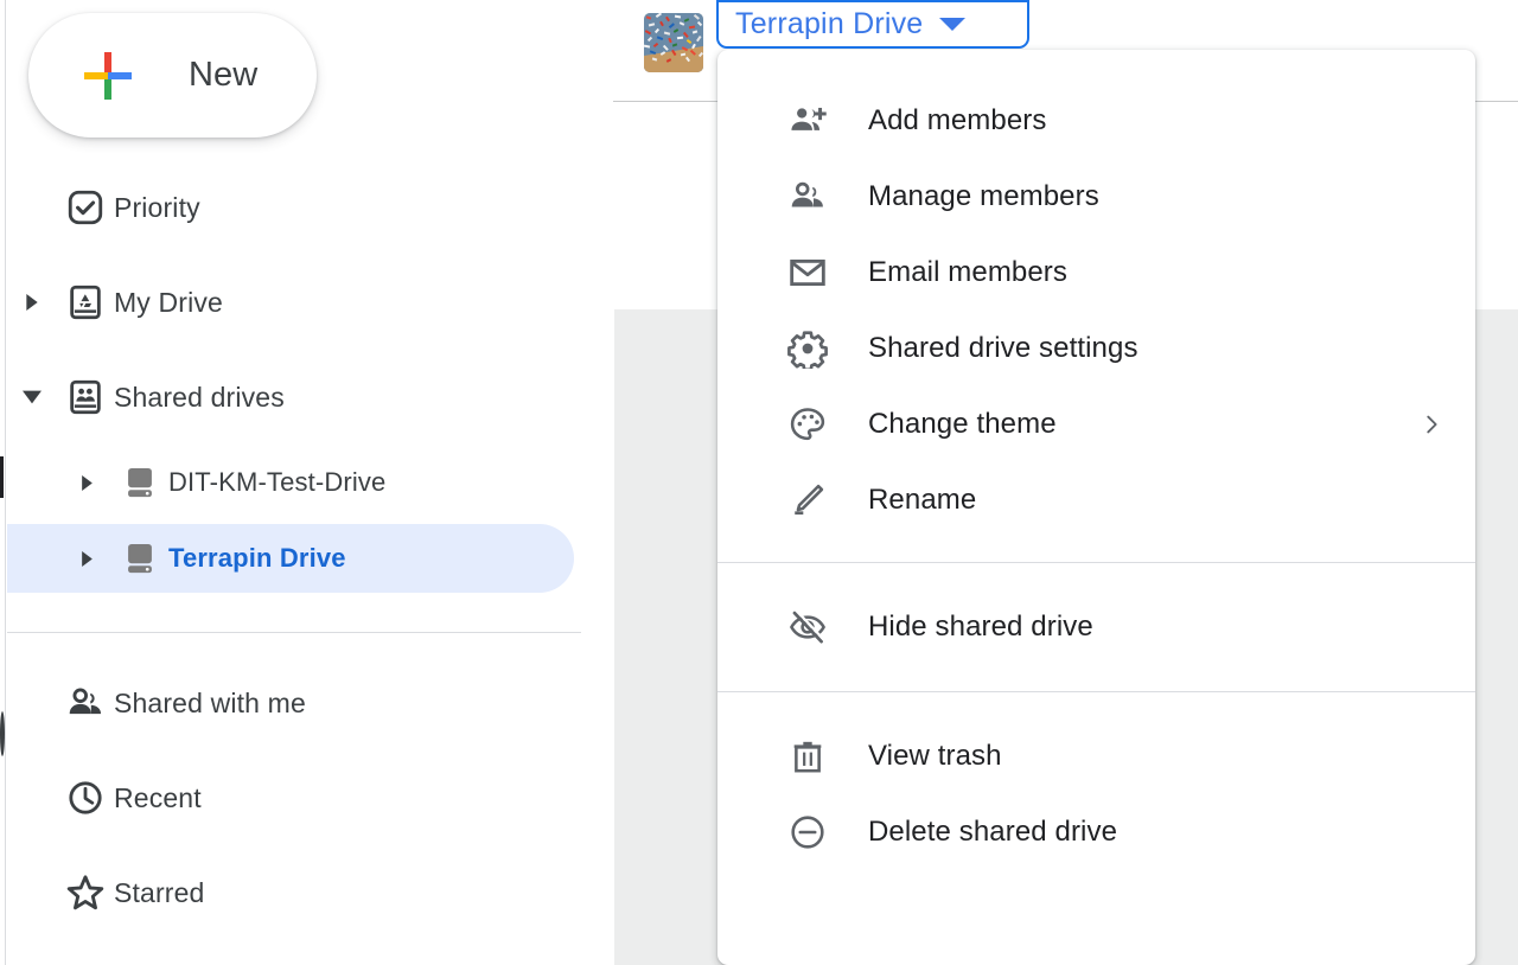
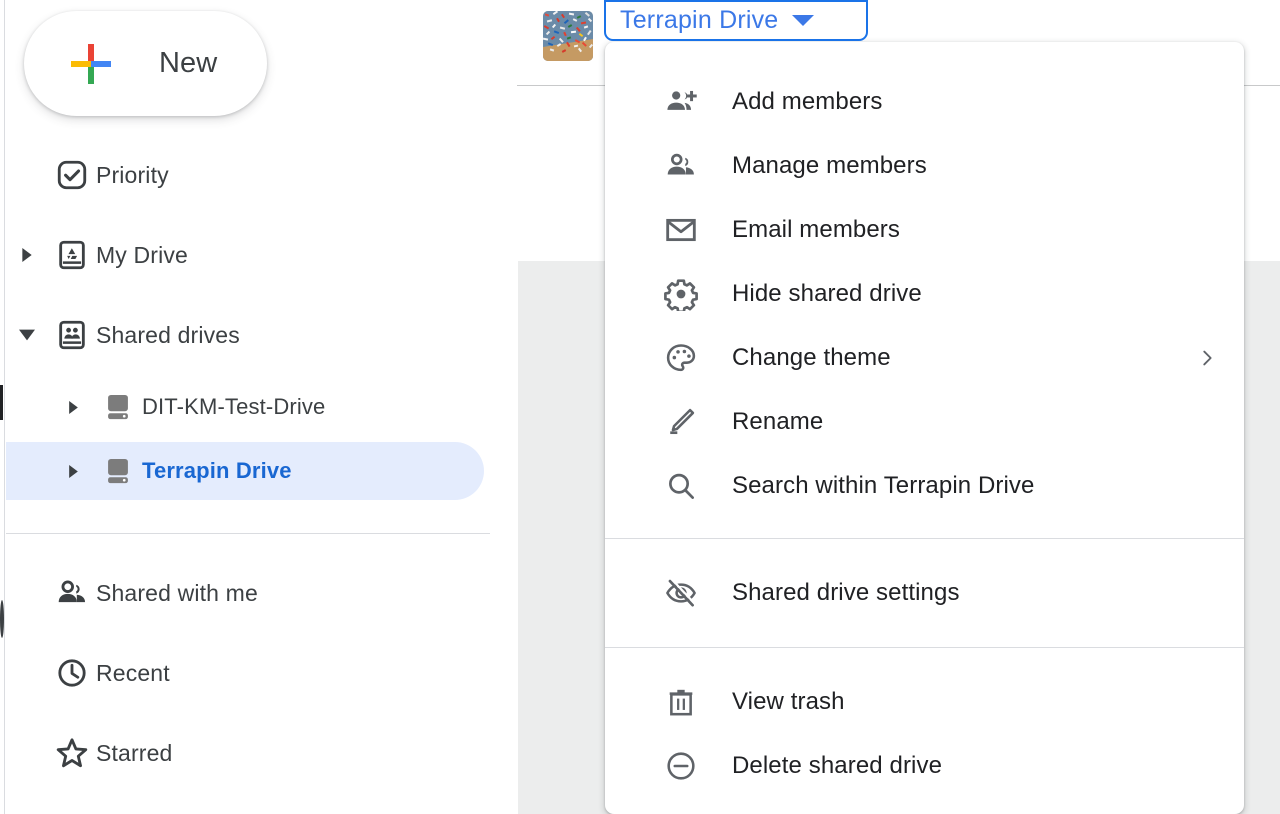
  New
  Priority
  My Drive
  Shared drives
  DIT-KM-Test-Drive
  Terrapin Drive
  Shared with me
  Recent
  Starred
  Terrapin Drive
  Add members
  Manage members
  Email members
- Shared drive settings
+ Hide shared drive
  Change theme
  Rename
+ Search within Terrapin Drive
- Hide shared drive
+ Shared drive settings
  View trash
  Delete shared drive
